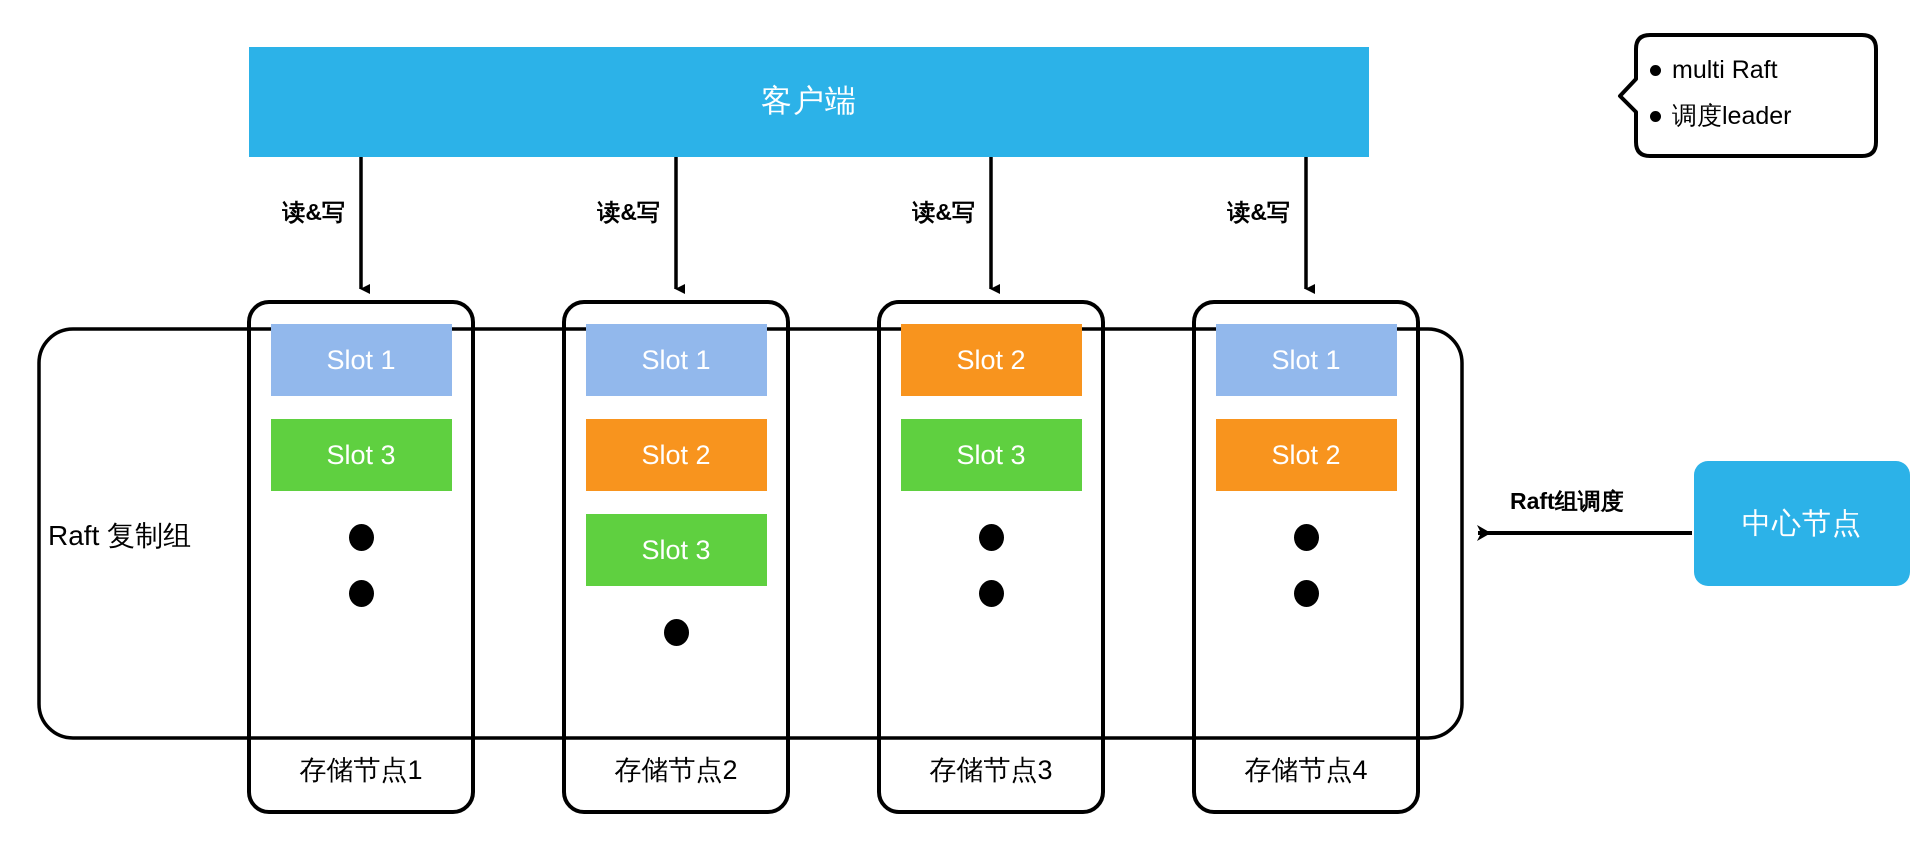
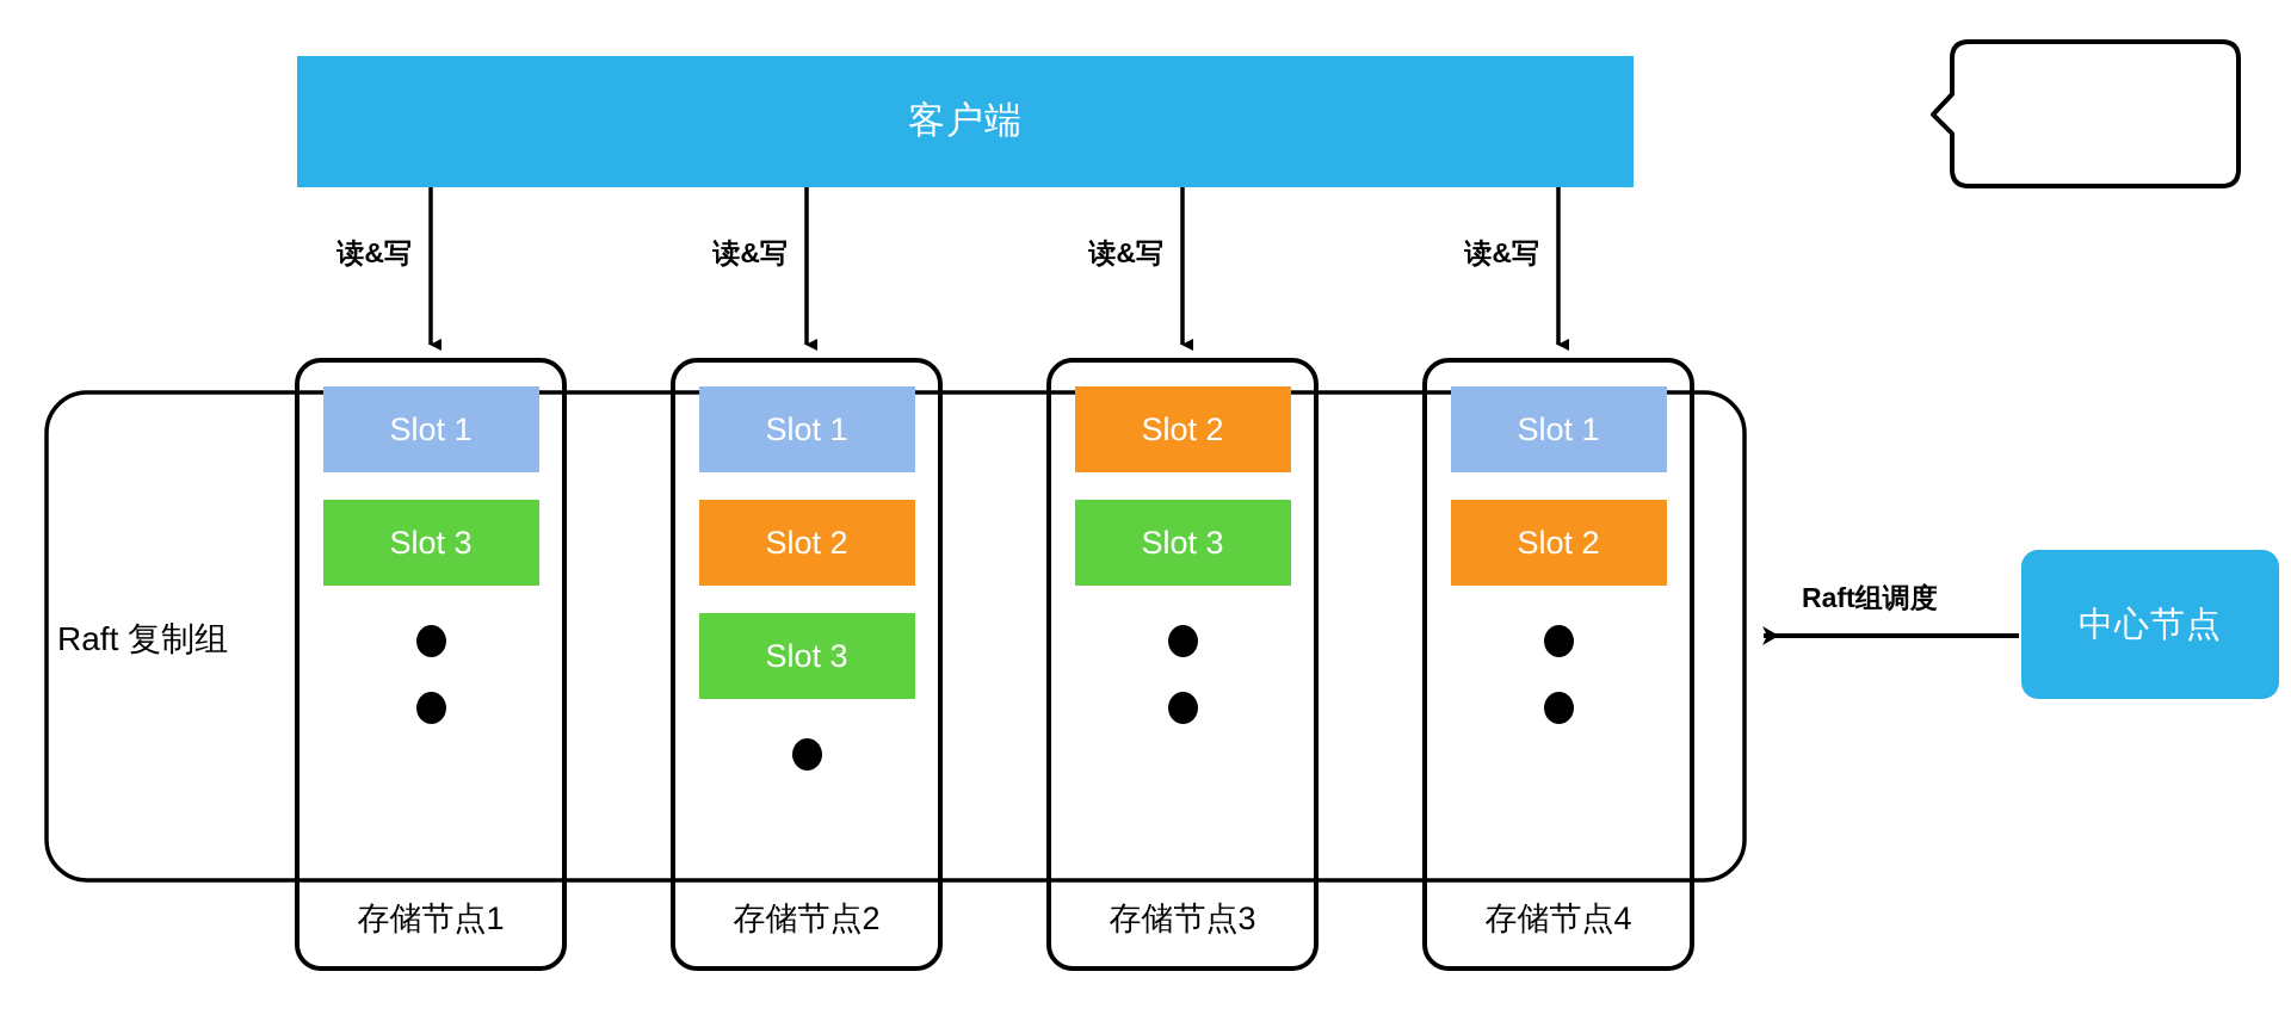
  客户端
  读&写
  读&写
  读&写
  读&写
  Raft组调度
  Raft 复制组
- multi Raft
- 调度leader
  Slot 1
  Slot 3
  存储节点1
  Slot 1
  Slot 2
  Slot 3
  存储节点2
  Slot 2
  Slot 3
  存储节点3
  Slot 1
  Slot 2
  存储节点4
  中心节点
